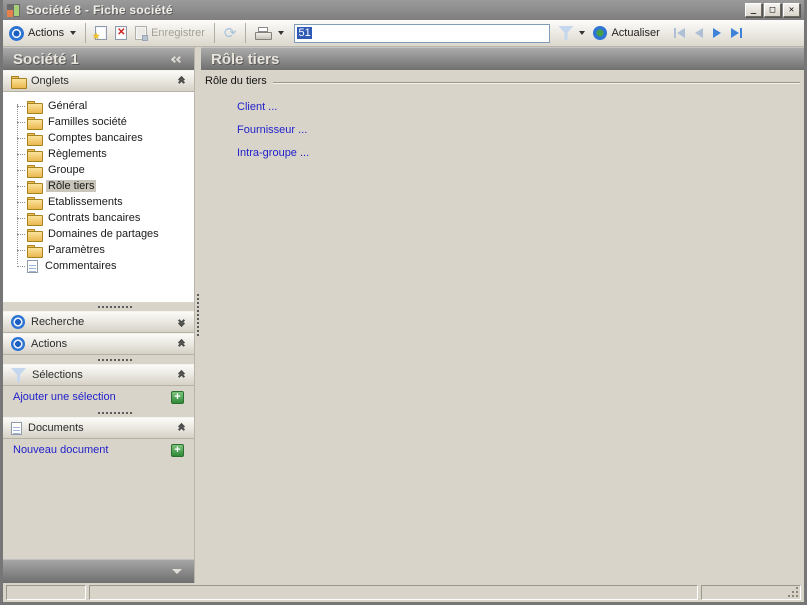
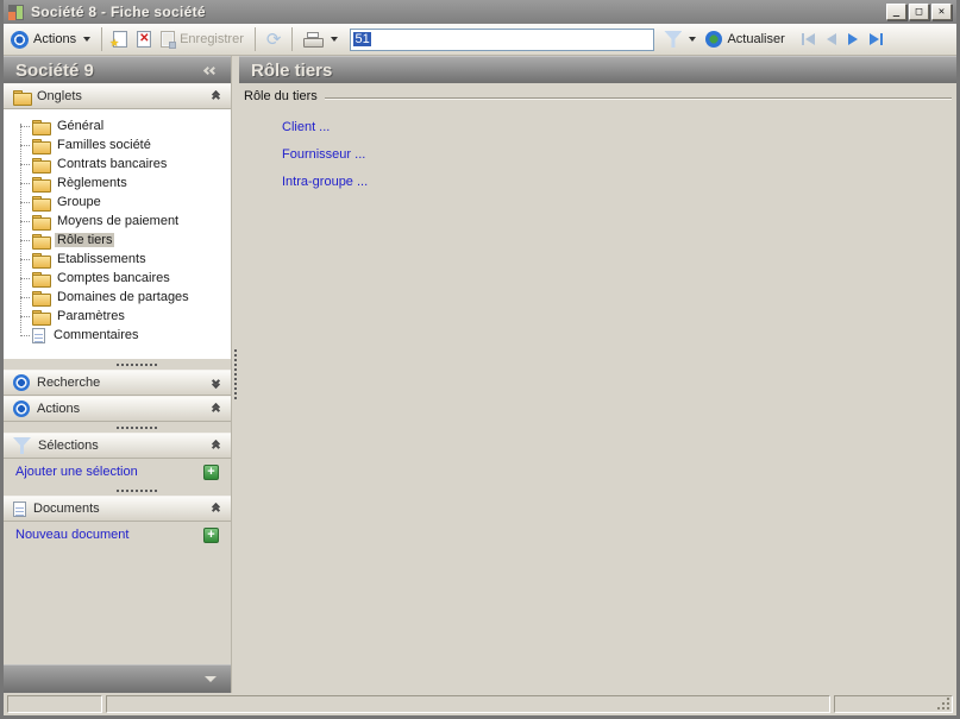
  Société 8 - Fiche société
  _
  □
  ✕
  Actions
  ★
  ✕
  Enregistrer
  ⟳
  51
  Actualiser
- Société 1
+ Société 9
  Onglets
  Général
  Familles société
- Comptes bancaires
+ Contrats bancaires
  Règlements
  Groupe
+ Moyens de paiement
  Rôle tiers
  Etablissements
- Contrats bancaires
+ Comptes bancaires
  Domaines de partages
  Paramètres
  Commentaires
  Recherche
  Actions
  Sélections
  Ajouter une sélection
  +
  Documents
  Nouveau document
  +
  Rôle tiers
  Rôle du tiers
  Client ...
  Fournisseur ...
  Intra-groupe ...
